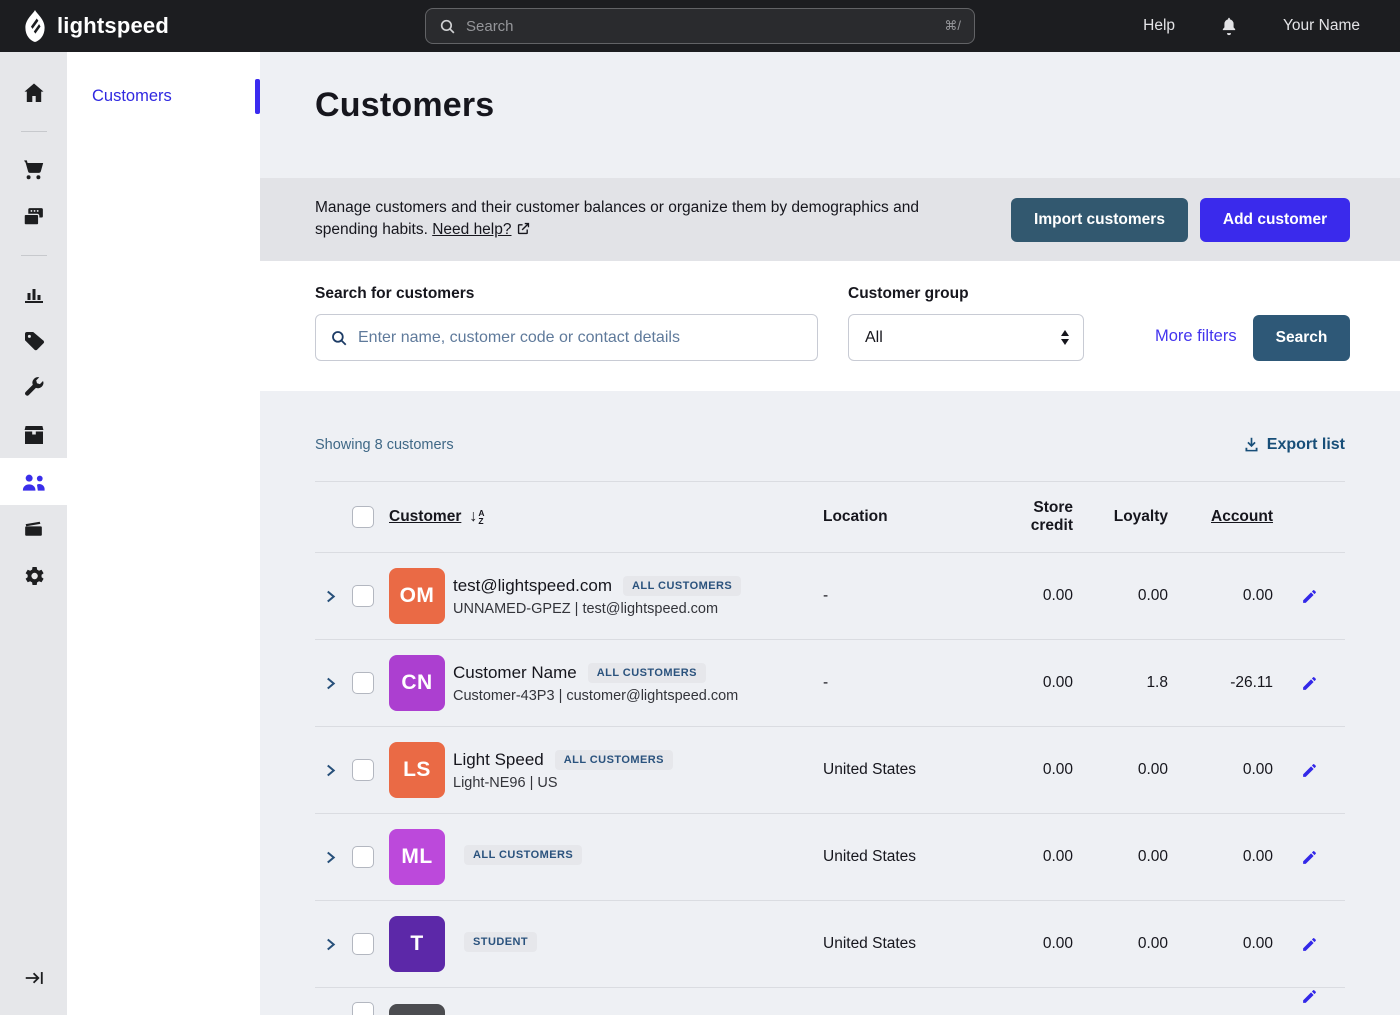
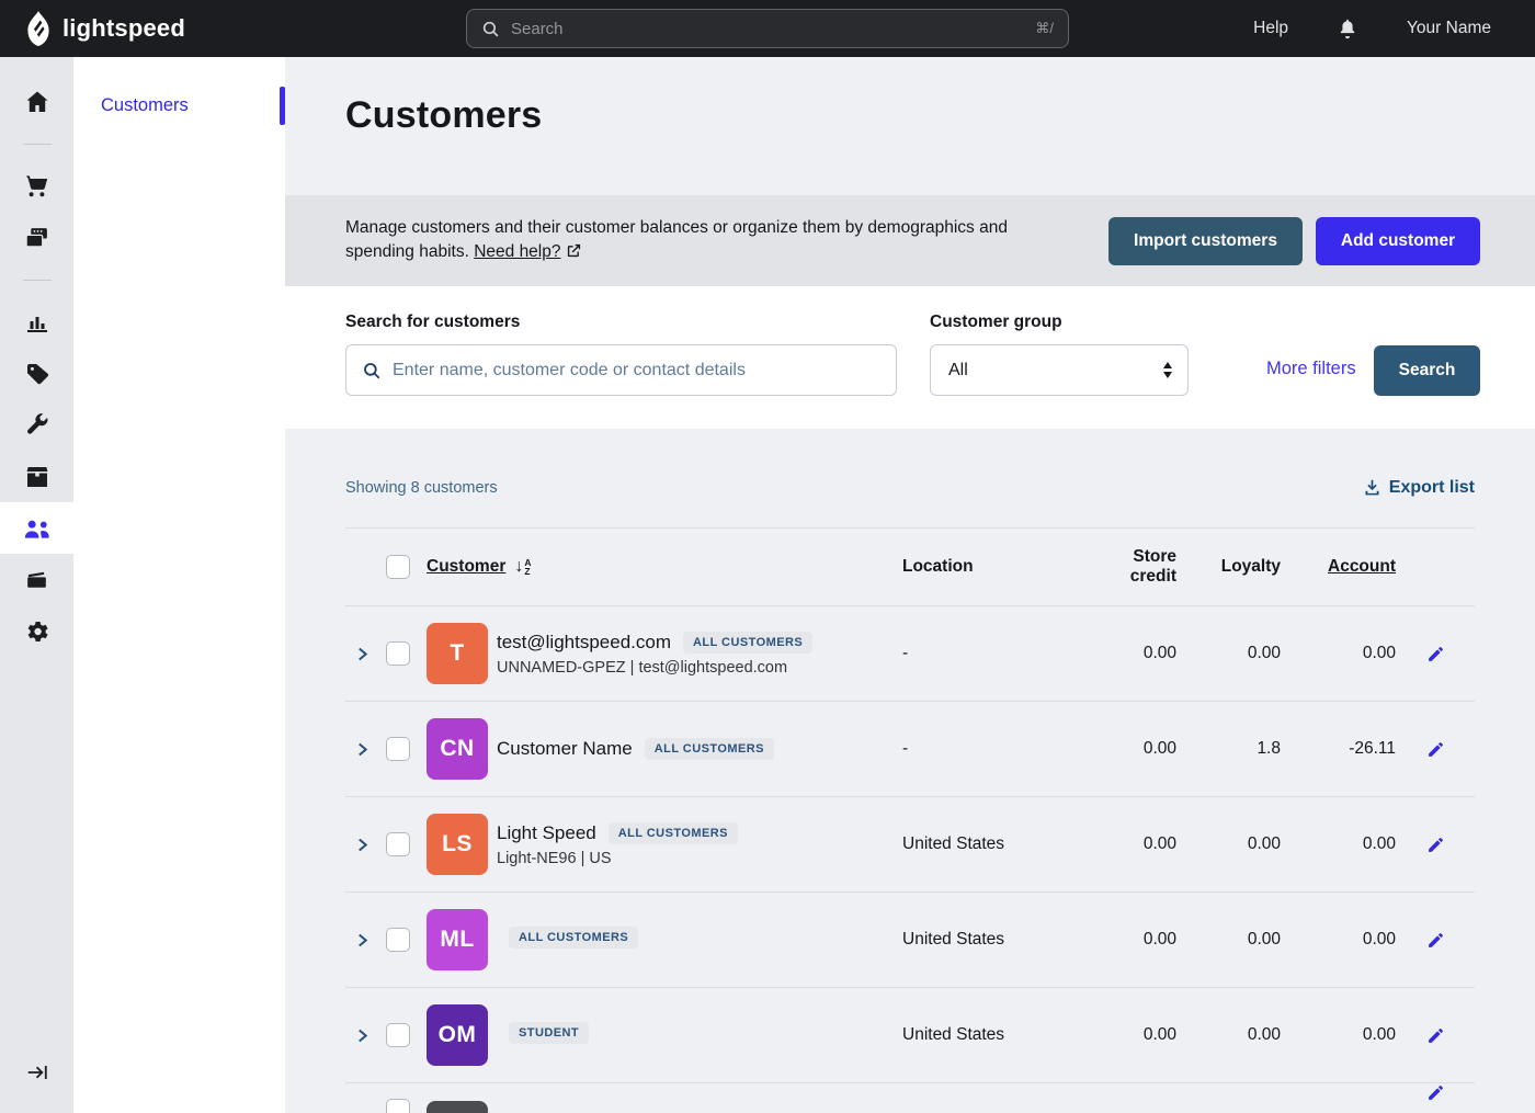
  lightspeed
  Search
  ⌘/
  Help
  Your Name
  Customers
  Customers
  Manage customers and their customer balances or organize them by demographics and spending habits. Need help?
  Import customers
  Add customer
  Search for customers
  Enter name, customer code or contact details
  Customer group
  All
  More filters
  Search
  Showing 8 customers
  Export list
  Customer
  ↓
  A
  Z
  Location
  Store credit
  Loyalty
  Account
- OM
+ T
  test@lightspeed.com
  ALL CUSTOMERS
  UNNAMED-GPEZ | test@lightspeed.com
  -
  0.00
  0.00
  0.00
  CN
  Customer Name
  ALL CUSTOMERS
- Customer-43P3 | customer@lightspeed.com
  -
  0.00
  1.8
  -26.11
  LS
  Light Speed
  ALL CUSTOMERS
  Light-NE96 | US
  United States
  0.00
  0.00
  0.00
  ML
  ALL CUSTOMERS
  United States
  0.00
  0.00
  0.00
- T
+ OM
  STUDENT
  United States
  0.00
  0.00
  0.00
